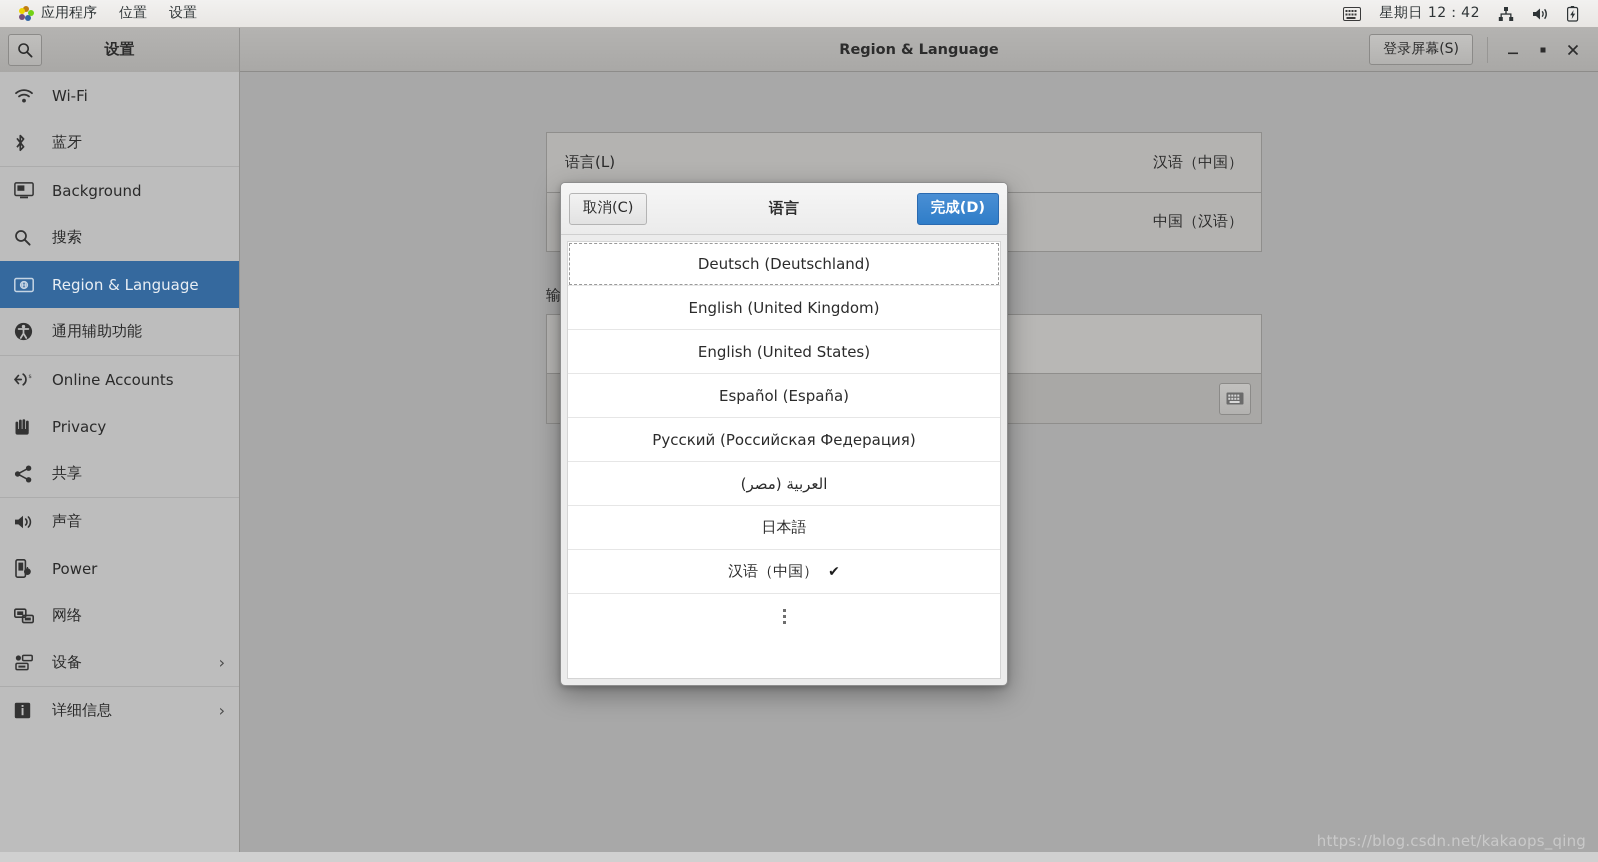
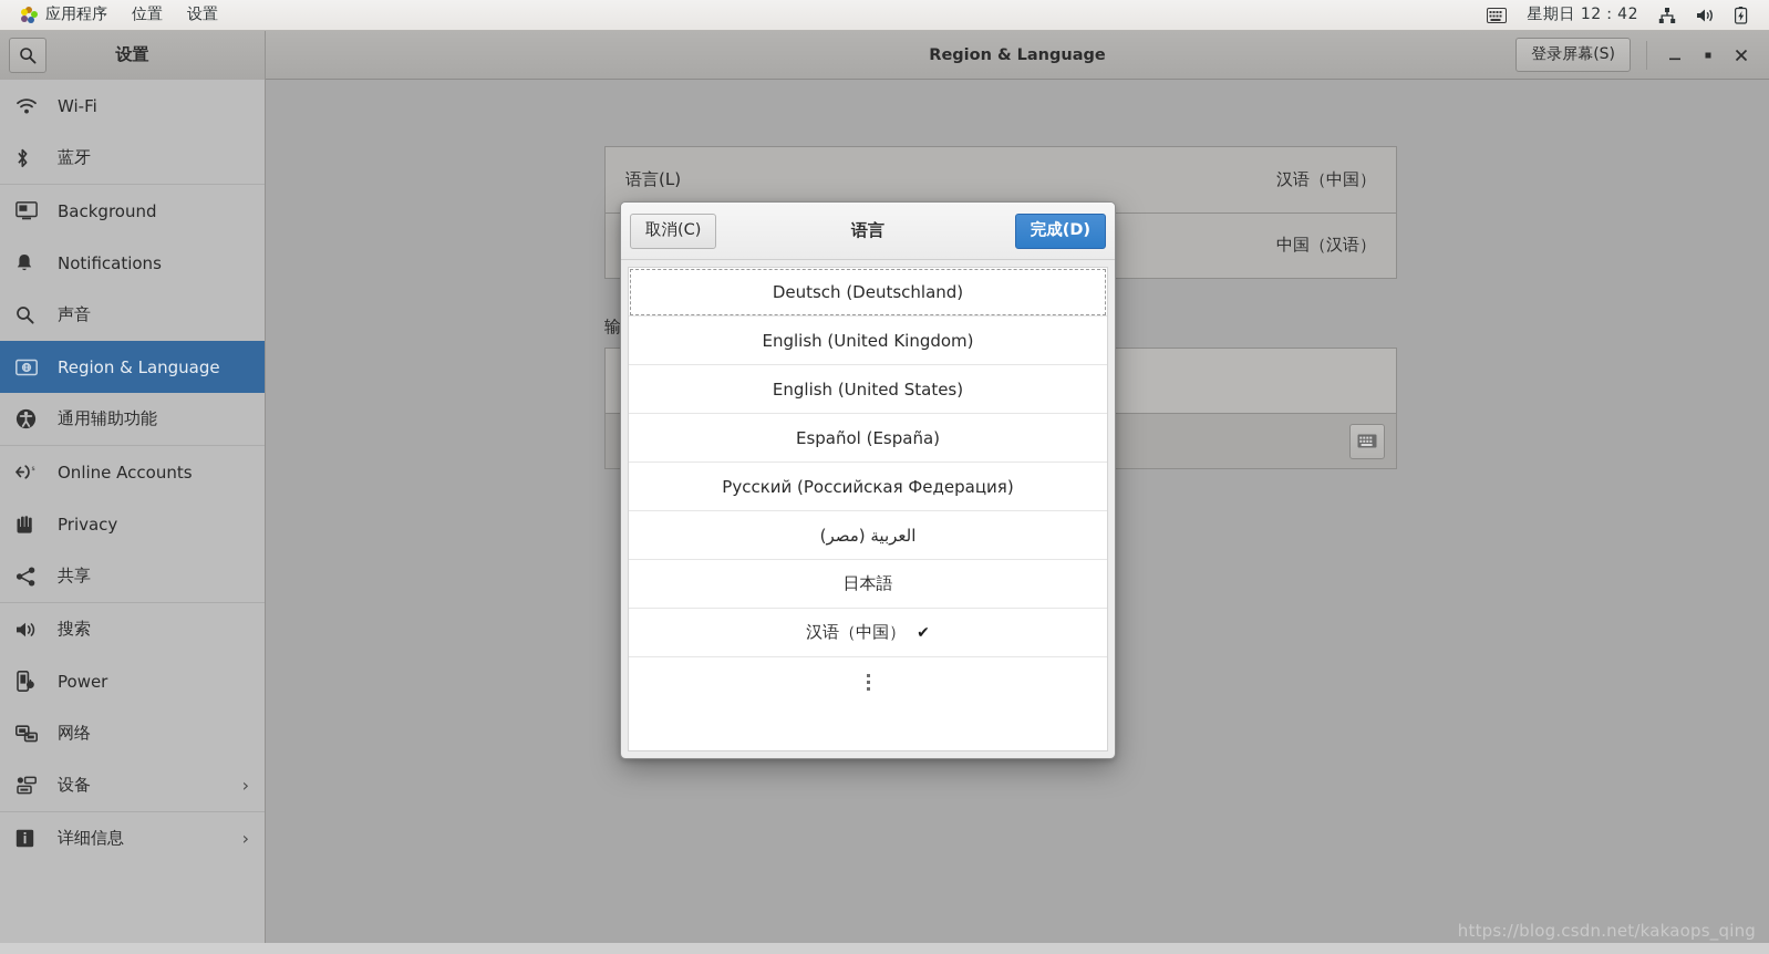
  应用程序
  位置
  设置
  星期日 12：42
  设置
  Region & Language
  登录屏幕(S)
  Wi-Fi
  蓝牙
  Background
+ Notifications
- 搜索
+ 声音
  Region & Language
  通用辅助功能
  Online Accounts
  Privacy
  共享
- 声音
+ 搜索
  Power
  网络
  设备
  ›
  详细信息
  ›
  语言(L)
  汉语（中国）
  中国（汉语）
  取消(C)
  语言
  完成(D)
  Deutsch (Deutschland)
  English (United Kingdom)
  English (United States)
  Español (España)
  Русский (Российская Федерация)
  العربية (مصر)
  日本語
  汉语（中国）
  ✔
  https://blog.csdn.net/kakaops_qing
